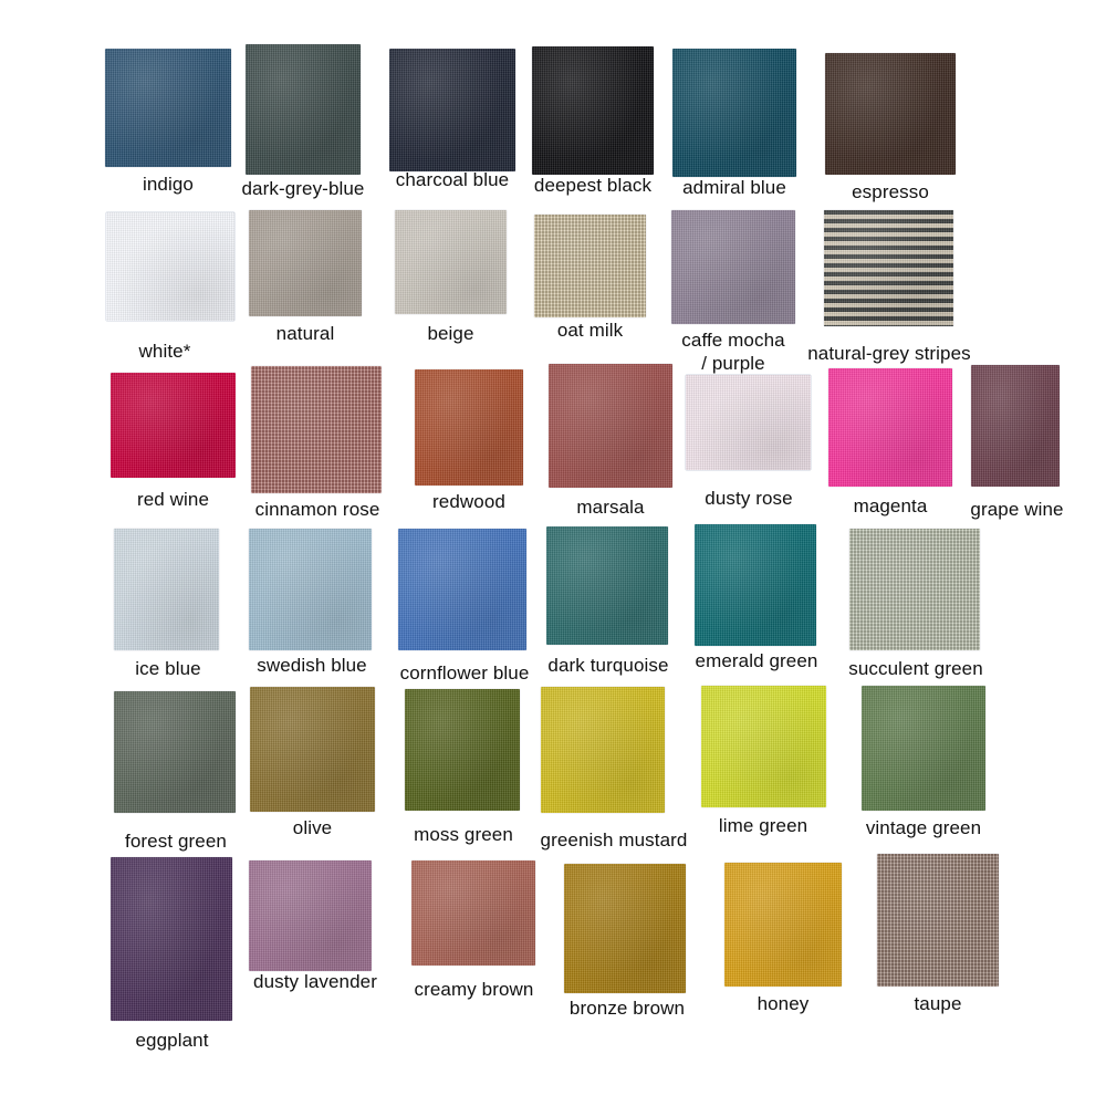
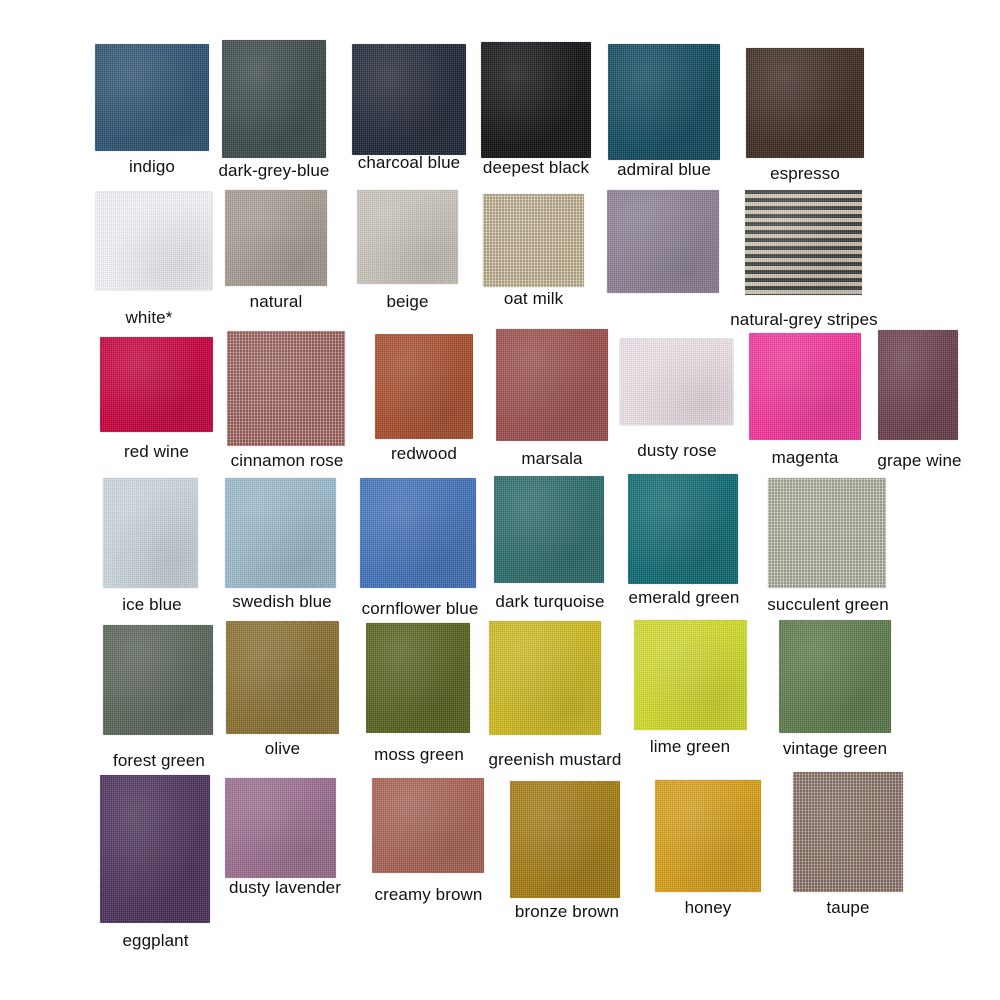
  indigo
  dark-grey-blue
  charcoal blue
  deepest black
  admiral blue
  espresso
  white*
  natural
  beige
  oat milk
- caffe mocha
- / purple
  natural-grey stripes
  red wine
  cinnamon rose
  redwood
  marsala
  dusty rose
  magenta
  grape wine
  ice blue
  swedish blue
  cornflower blue
  dark turquoise
  emerald green
  succulent green
  forest green
  olive
  moss green
  greenish mustard
  lime green
  vintage green
  eggplant
  dusty lavender
  creamy brown
  bronze brown
  honey
  taupe
